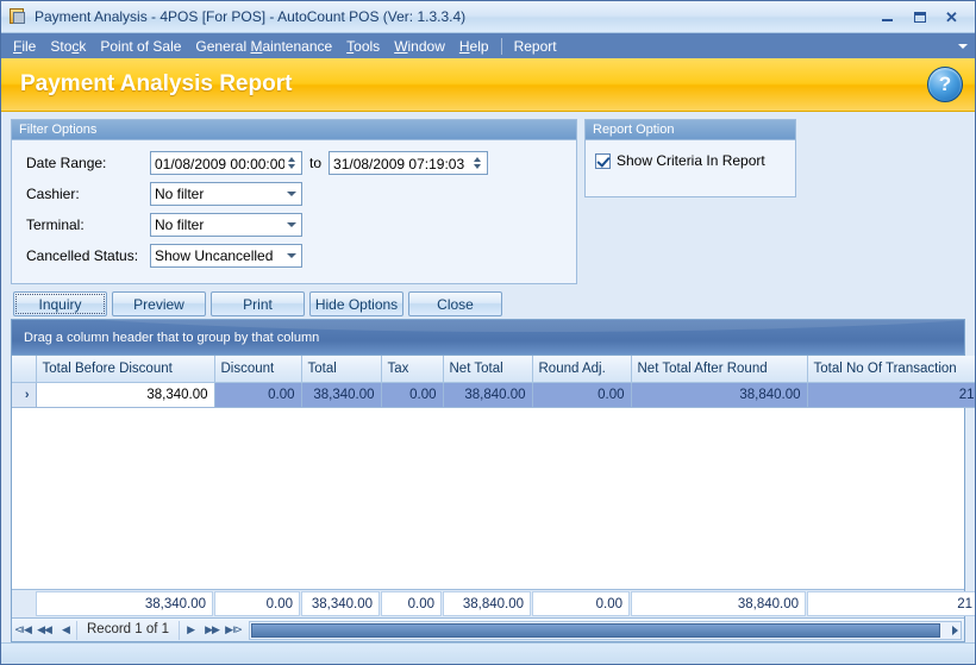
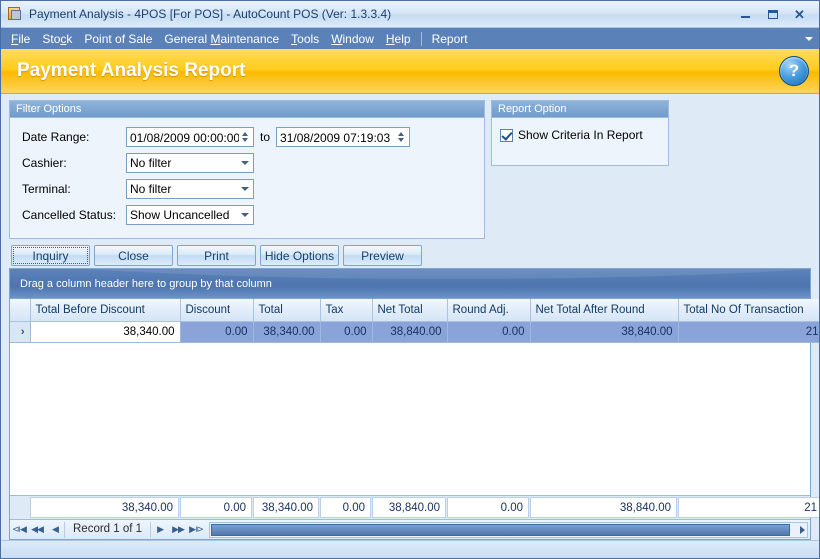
  Payment Analysis - 4POS [For POS] - AutoCount POS (Ver: 1.3.3.4)
  ✕
  File
  Stock
  Point of Sale
  General Maintenance
  Tools
  Window
  Help
  Report
  Payment Analysis Report
  ?
  Filter Options
  Date Range:
  01/08/2009 00:00:00
  to
  31/08/2009 07:19:03
  Cashier:
  No filter
  Terminal:
  No filter
  Cancelled Status:
  Show Uncancelled
  Report Option
  Show Criteria In Report
  Inquiry
- Preview
+ Close
  Print
  Hide Options
- Close
+ Preview
- Drag a column header that to group by that column
+ Drag a column header here to group by that column
  	Total Before Discount	Discount	Total	Tax	Net Total	Round Adj.	Net Total After Round	Total No Of Transaction
  ›	38,340.00	0.00	38,340.00	0.00	38,840.00	0.00	38,840.00	21
  38,340.00
  0.00
  38,340.00
  0.00
  38,840.00
  0.00
  38,840.00
  21
  ⧏◀
  ◀◀
  ◀
  Record 1 of 1
  ▶
  ▶▶
  ▶⧐
